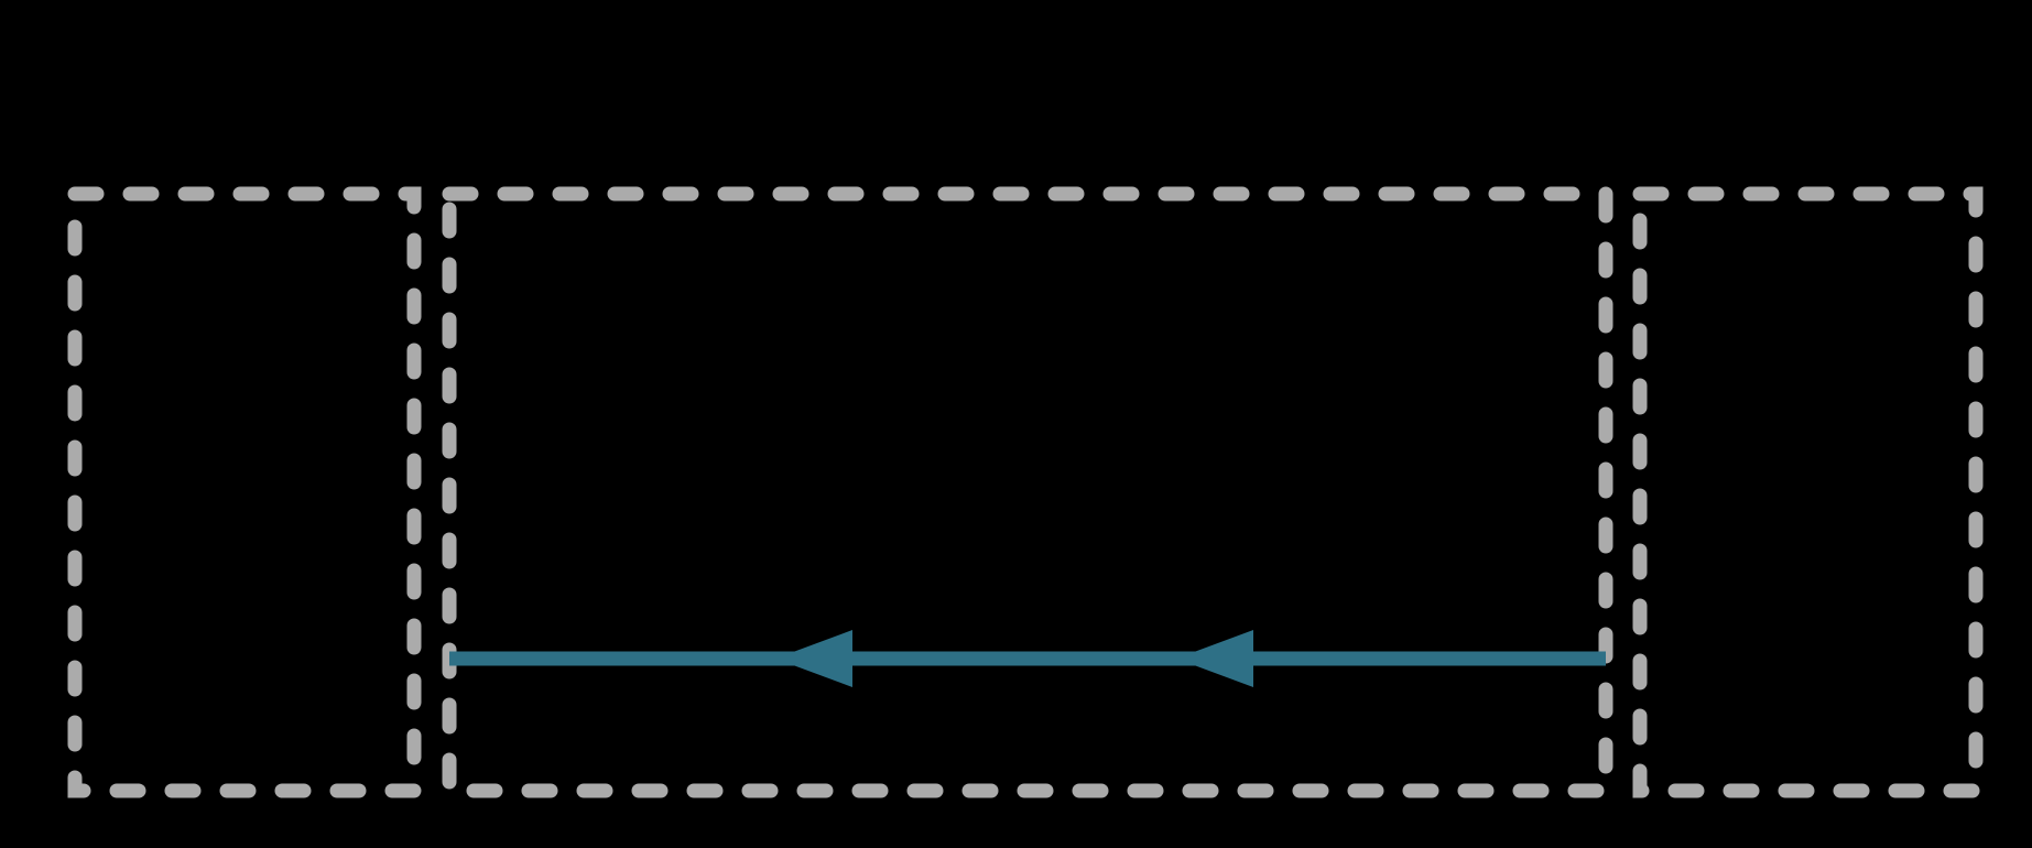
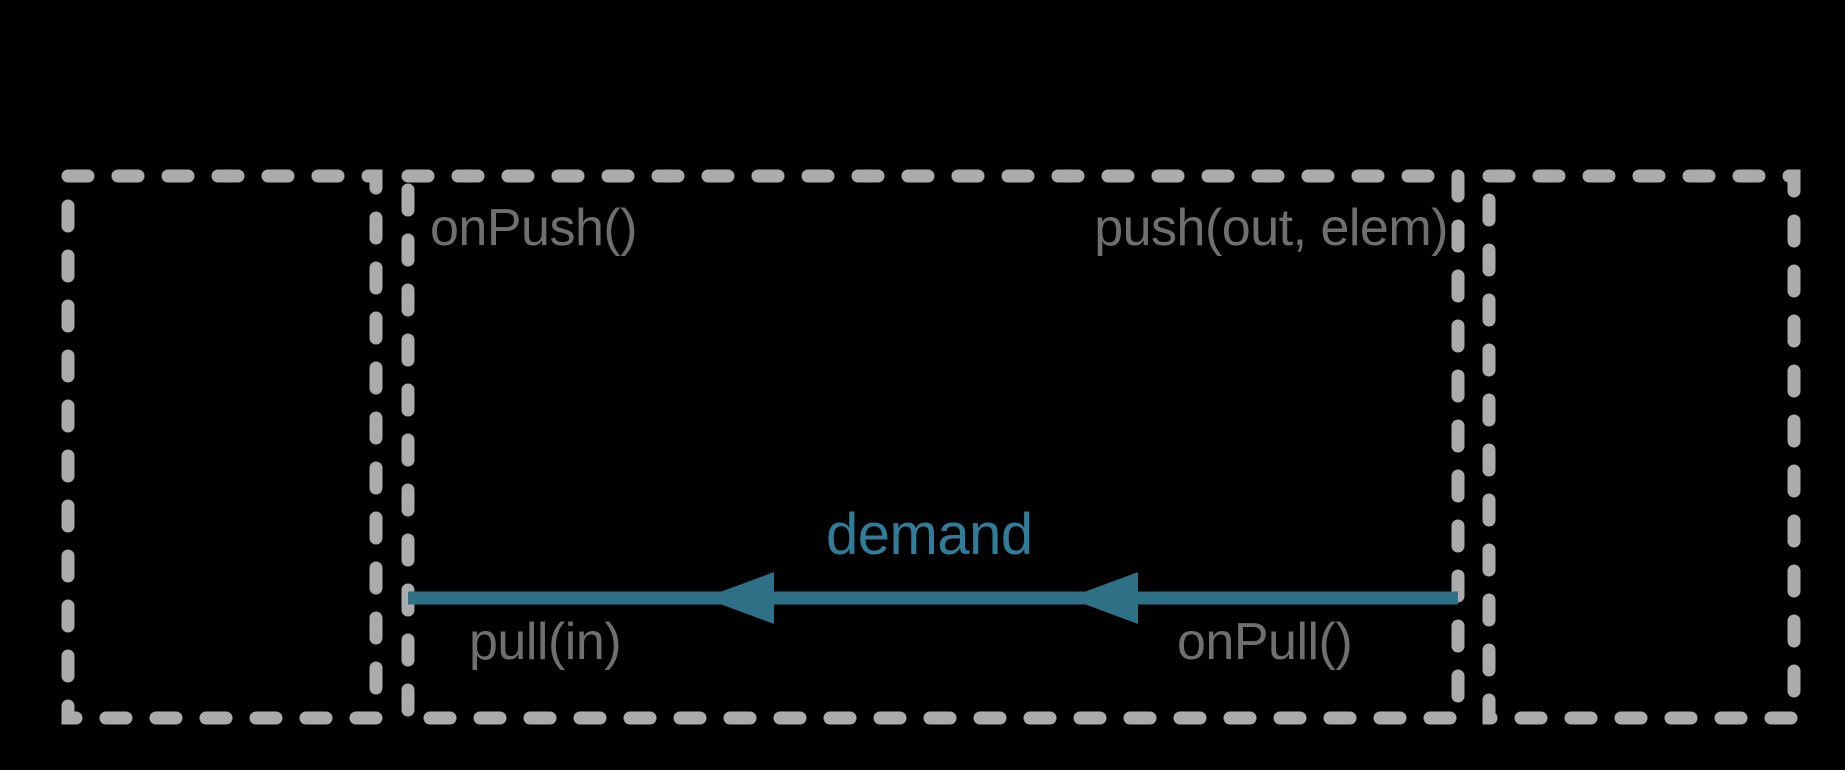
+ onPush()
+ push(out, elem)
+ demand
+ pull(in)
+ onPull()
